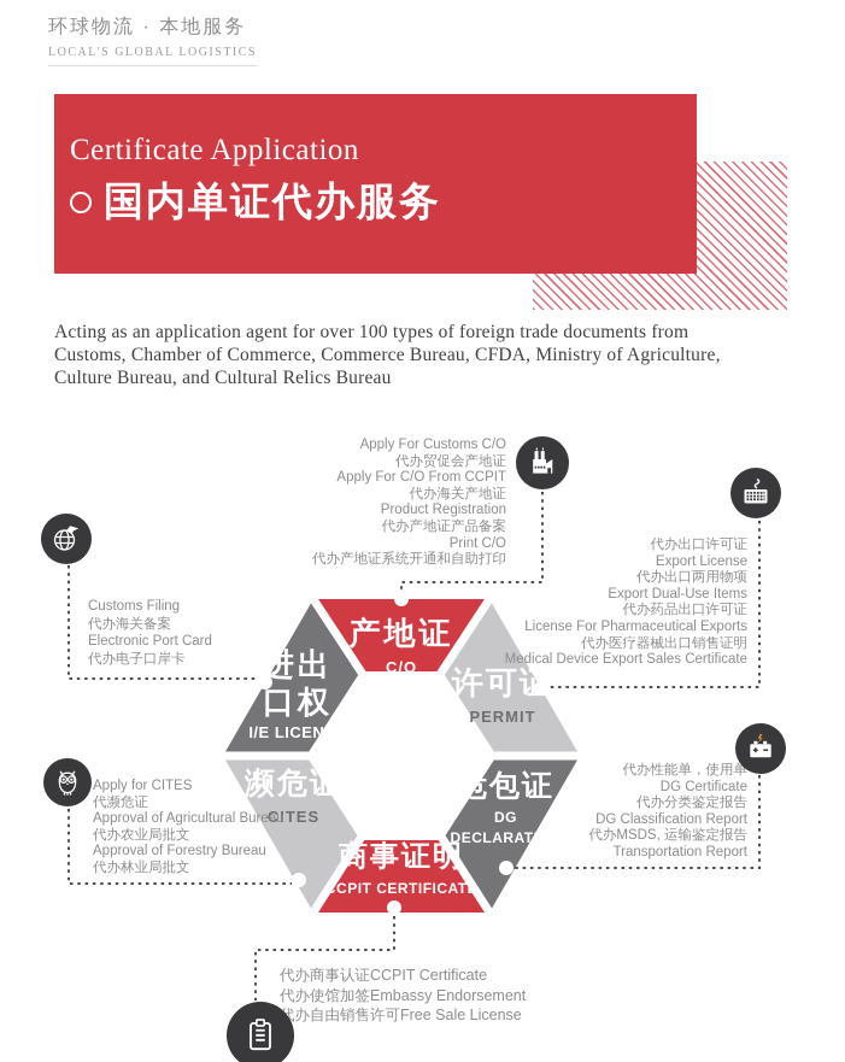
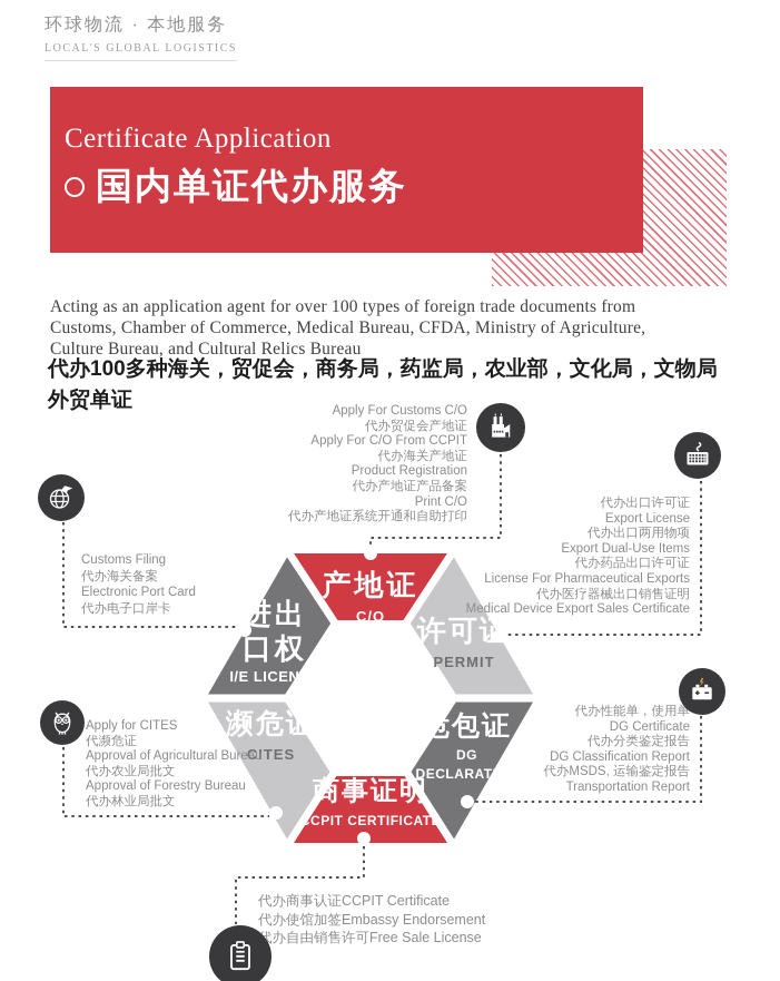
  环球物流 · 本地服务
  LOCAL'S GLOBAL LOGISTICS
  Certificate Application
  国内单证代办服务
  Acting as an application agent for over 100 types of foreign trade documents from
- Customs, Chamber of Commerce, Commerce Bureau, CFDA, Ministry of Agriculture,
+ Customs, Chamber of Commerce, Medical Bureau, CFDA, Ministry of Agriculture,
  Culture Bureau, and Cultural Relics Bureau
+ 代办100多种海关，贸促会，商务局，药监局，农业部，文化局，文物局
+ 外贸单证
  产地证
  C/O
  许可证
  PERMIT
  危包证
  DG
  DECLARATION
  商事证明
  CCPIT CERTIFICATE
  濒危证
  CITES
  进出
  口权
  I/E LICENSE
  Apply For Customs C/O
  代办贸促会产地证
  Apply For C/O From CCPIT
  代办海关产地证
  Product Registration
  代办产地证产品备案
  Print C/O
  代办产地证系统开通和自助打印
  代办出口许可证
  Export License
  代办出口两用物项
  Export Dual-Use Items
  代办药品出口许可证
  License For Pharmaceutical Exports
  代办医疗器械出口销售证明
  Medical Device Export Sales Certificate
  Customs Filing
  代办海关备案
  Electronic Port Card
  代办电子口岸卡
  Apply for CITES
  代濒危证
  Approval of Agricultural Bureau
  代办农业局批文
  Approval of Forestry Bureau
  代办林业局批文
  代办性能单，使用单
  DG Certificate
  代办分类鉴定报告
  DG Classification Report
  代办MSDS, 运输鉴定报告
  Transportation Report
  代办商事认证CCPIT Certificate
  代办使馆加签Embassy Endorsement
  办自由销售许可Free Sale License
